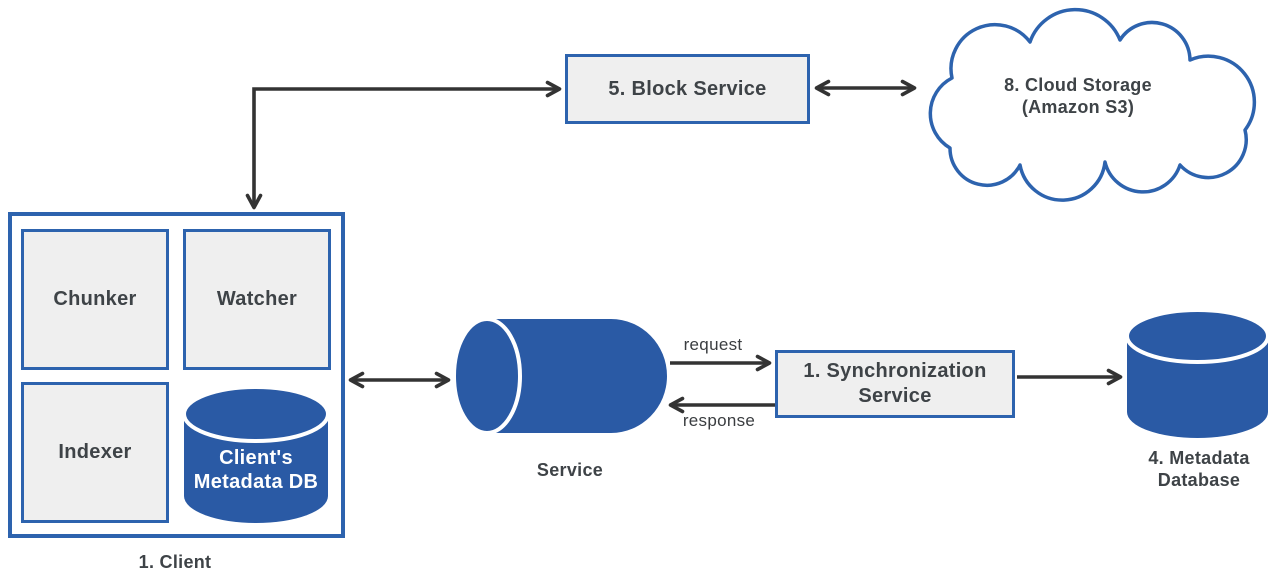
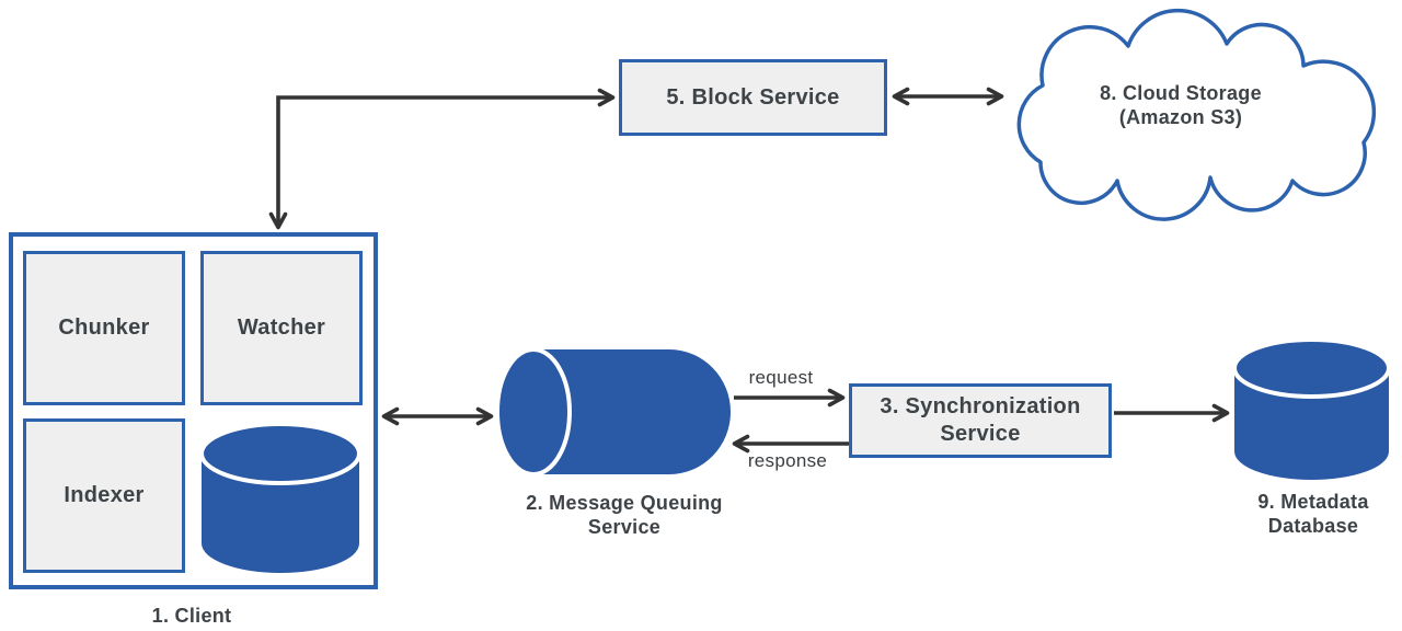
  Chunker
  Watcher
  Indexer
  5. Block Service
- 1. Synchronization
+ 3. Synchronization
  Service
- Client's
- Metadata DB
  1. Client
+ 2. Message Queuing
  Service
- 4. Metadata
+ 9. Metadata
  Database
  8. Cloud Storage
  (Amazon S3)
  request
  response
